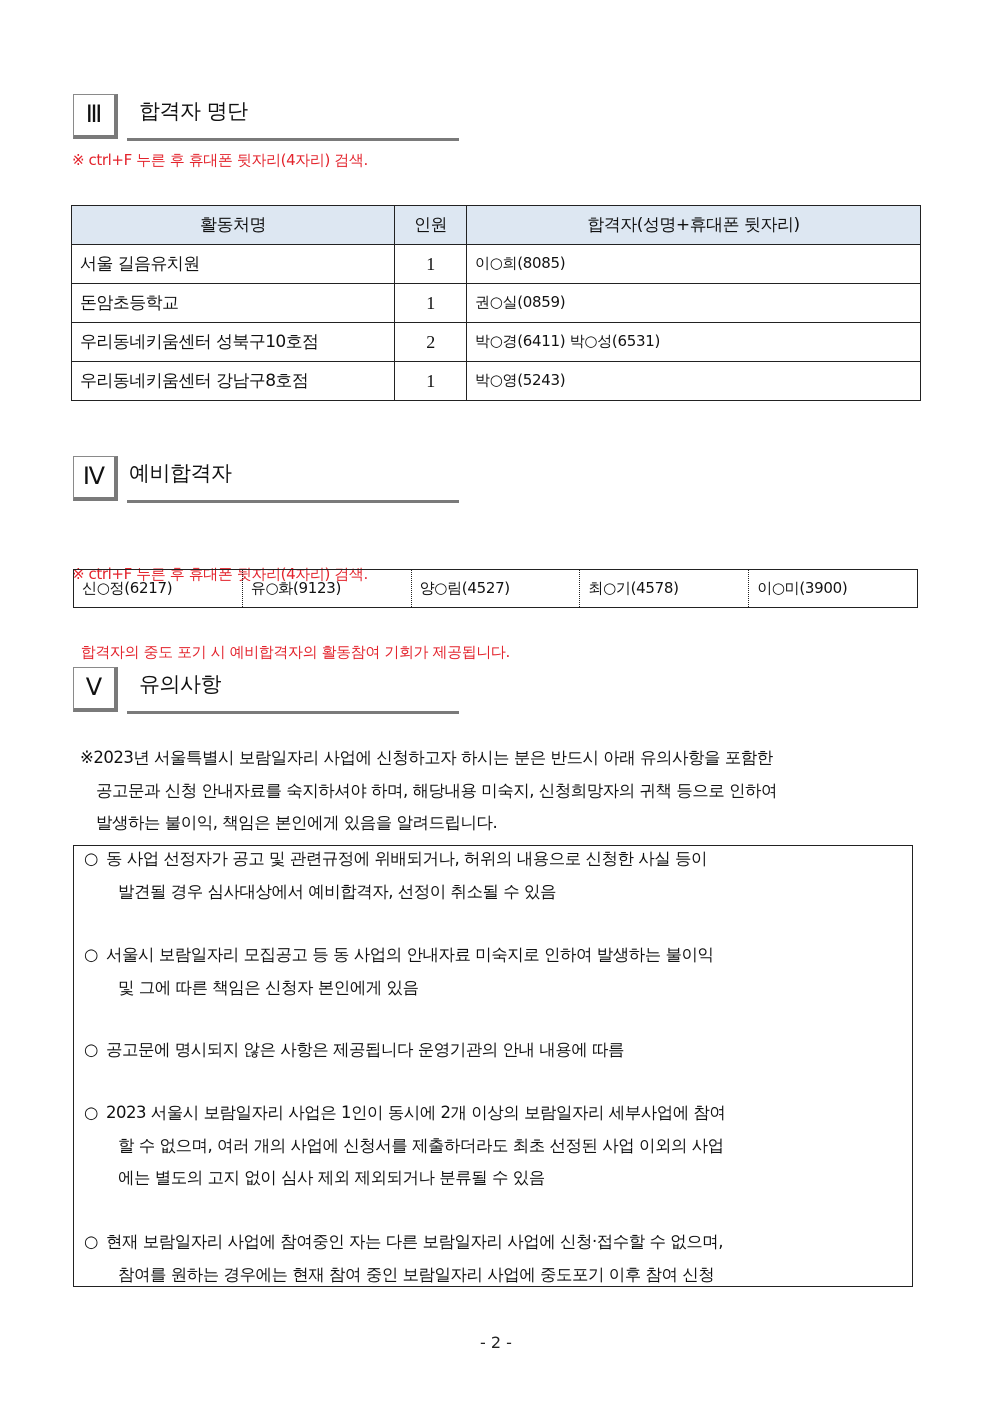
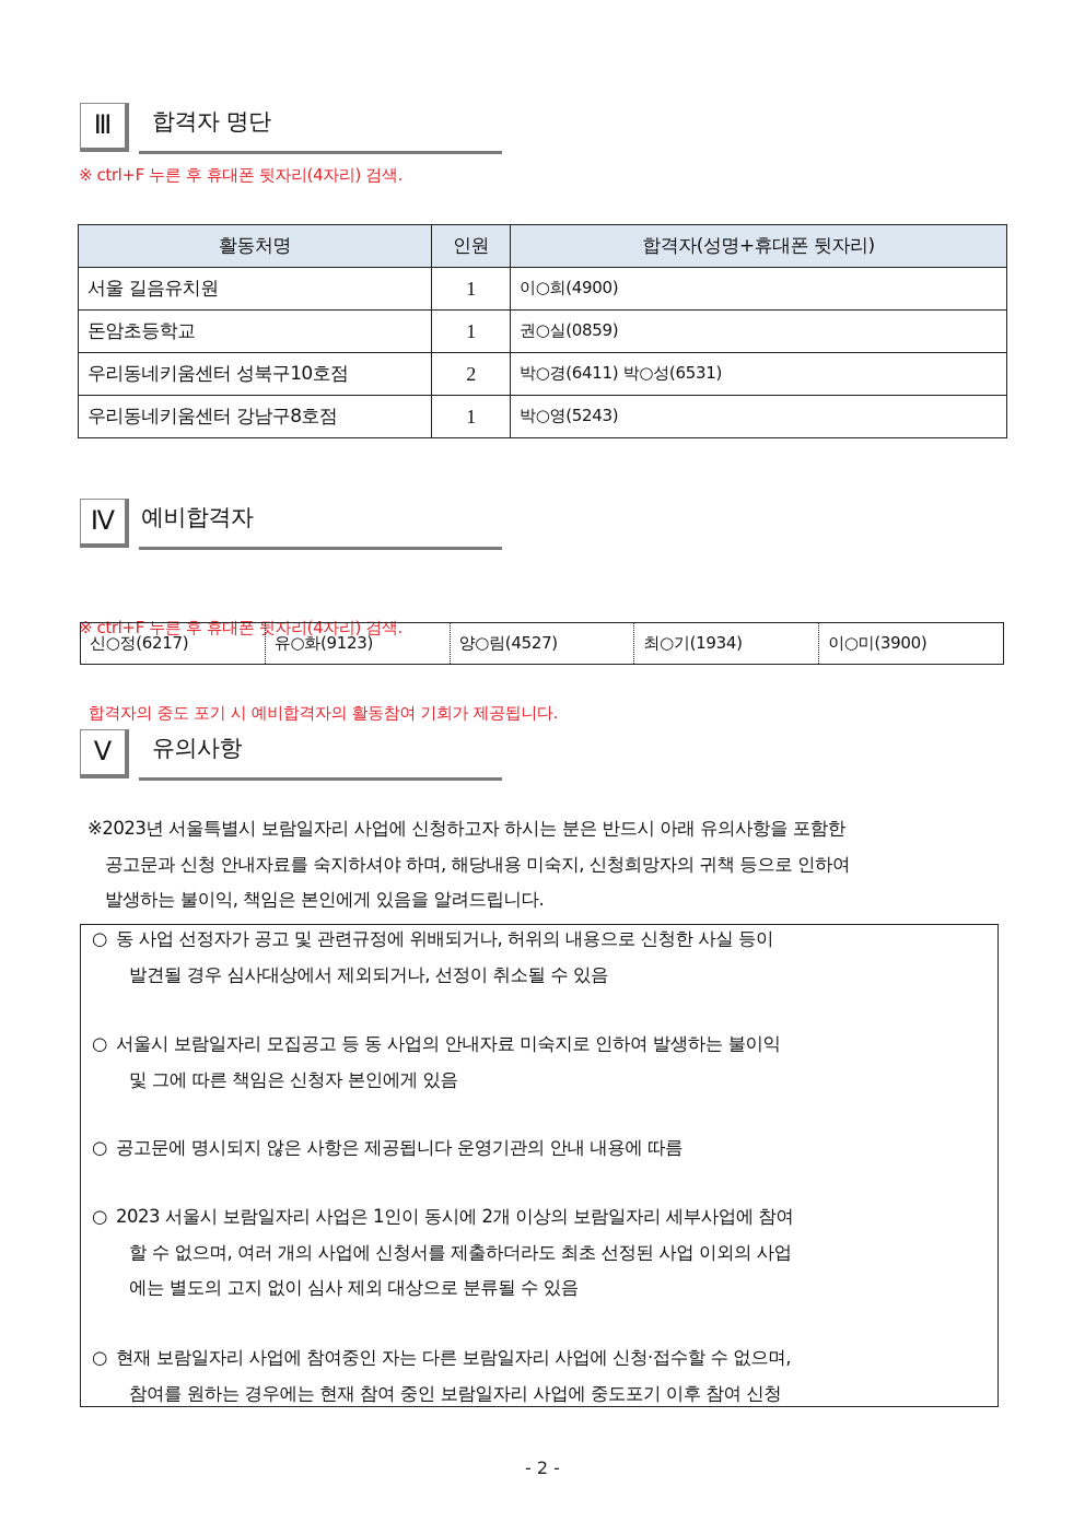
  Ⅲ
  합격자 명단
  ※ ctrl+F 누른 후 휴대폰 뒷자리(4자리) 검색.
  활동처명	인원	합격자(성명+휴대폰 뒷자리)
- 서울 길음유치원	1	이○희(8085)
+ 서울 길음유치원	1	이○희(4900)
  돈암초등학교	1	권○실(0859)
  우리동네키움센터 성북구10호점	2	박○경(6411) 박○성(6531)
  우리동네키움센터 강남구8호점	1	박○영(5243)
  Ⅳ
  예비합격자
  ※ ctrl+F 누른 후 휴대폰 뒷자리(4자리) 검색.
  합격자의 중도 포기 시 예비합격자의 활동참여 기회가 제공됩니다.
- 신○정(6217)	유○화(9123)	양○림(4527)	최○기(4578)	이○미(3900)
+ 신○정(6217)	유○화(9123)	양○림(4527)	최○기(1934)	이○미(3900)
  Ⅴ
  유의사항
  ※2023년 서울특별시 보람일자리 사업에 신청하고자 하시는 분은 반드시 아래 유의사항을 포함한
  공고문과 신청 안내자료를 숙지하셔야 하며, 해당내용 미숙지, 신청희망자의 귀책 등으로 인하여
  발생하는 불이익, 책임은 본인에게 있음을 알려드립니다.
  ○ 동 사업 선정자가 공고 및 관련규정에 위배되거나, 허위의 내용으로 신청한 사실 등이
- 발견될 경우 심사대상에서 예비합격자, 선정이 취소될 수 있음
+ 발견될 경우 심사대상에서 제외되거나, 선정이 취소될 수 있음
  ○ 서울시 보람일자리 모집공고 등 동 사업의 안내자료 미숙지로 인하여 발생하는 불이익
  및 그에 따른 책임은 신청자 본인에게 있음
  ○ 공고문에 명시되지 않은 사항은 제공됩니다 운영기관의 안내 내용에 따름
  ○ 2023 서울시 보람일자리 사업은 1인이 동시에 2개 이상의 보람일자리 세부사업에 참여
  할 수 없으며, 여러 개의 사업에 신청서를 제출하더라도 최초 선정된 사업 이외의 사업
- 에는 별도의 고지 없이 심사 제외 제외되거나 분류될 수 있음
+ 에는 별도의 고지 없이 심사 제외 대상으로 분류될 수 있음
  ○ 현재 보람일자리 사업에 참여중인 자는 다른 보람일자리 사업에 신청·접수할 수 없으며,
  참여를 원하는 경우에는 현재 참여 중인 보람일자리 사업에 중도포기 이후 참여 신청
  - 2 -
